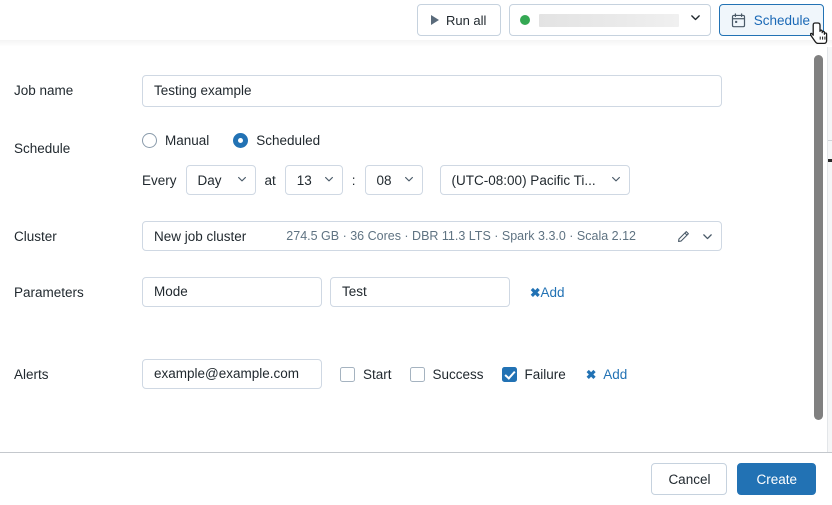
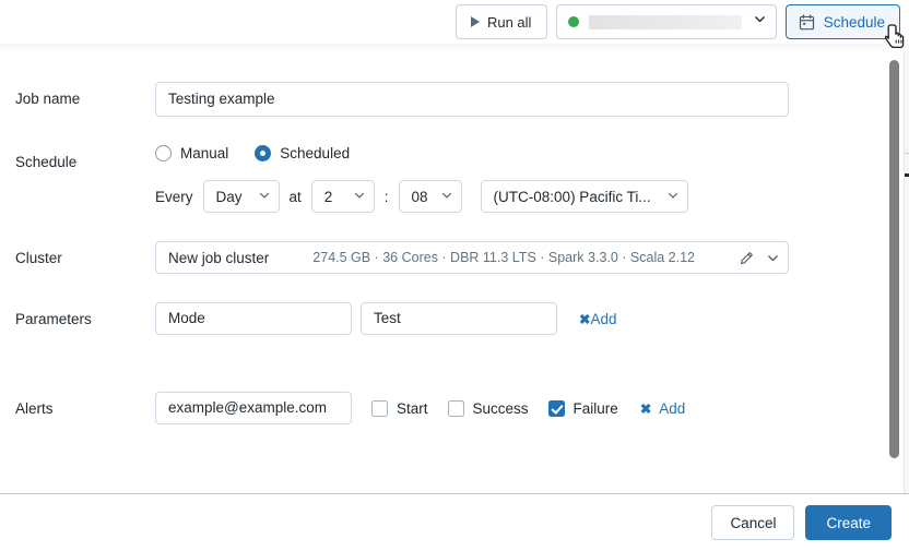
  Run all
  Schedule
  Job name
  Testing example
  Schedule
  Manual
  Scheduled
  Every
  Day
  at
- 13
+ 2
  :
  08
  (UTC-08:00) Pacific Ti...
  Cluster
  New job cluster
  274.5 GB · 36 Cores · DBR 11.3 LTS · Spark 3.3.0 · Scala 2.12
  Parameters
  Mode
  Test
  ✖
  Add
  Alerts
  example@example.com
  Start
  Success
  Failure
  ✖
  Add
  Cancel
  Create
